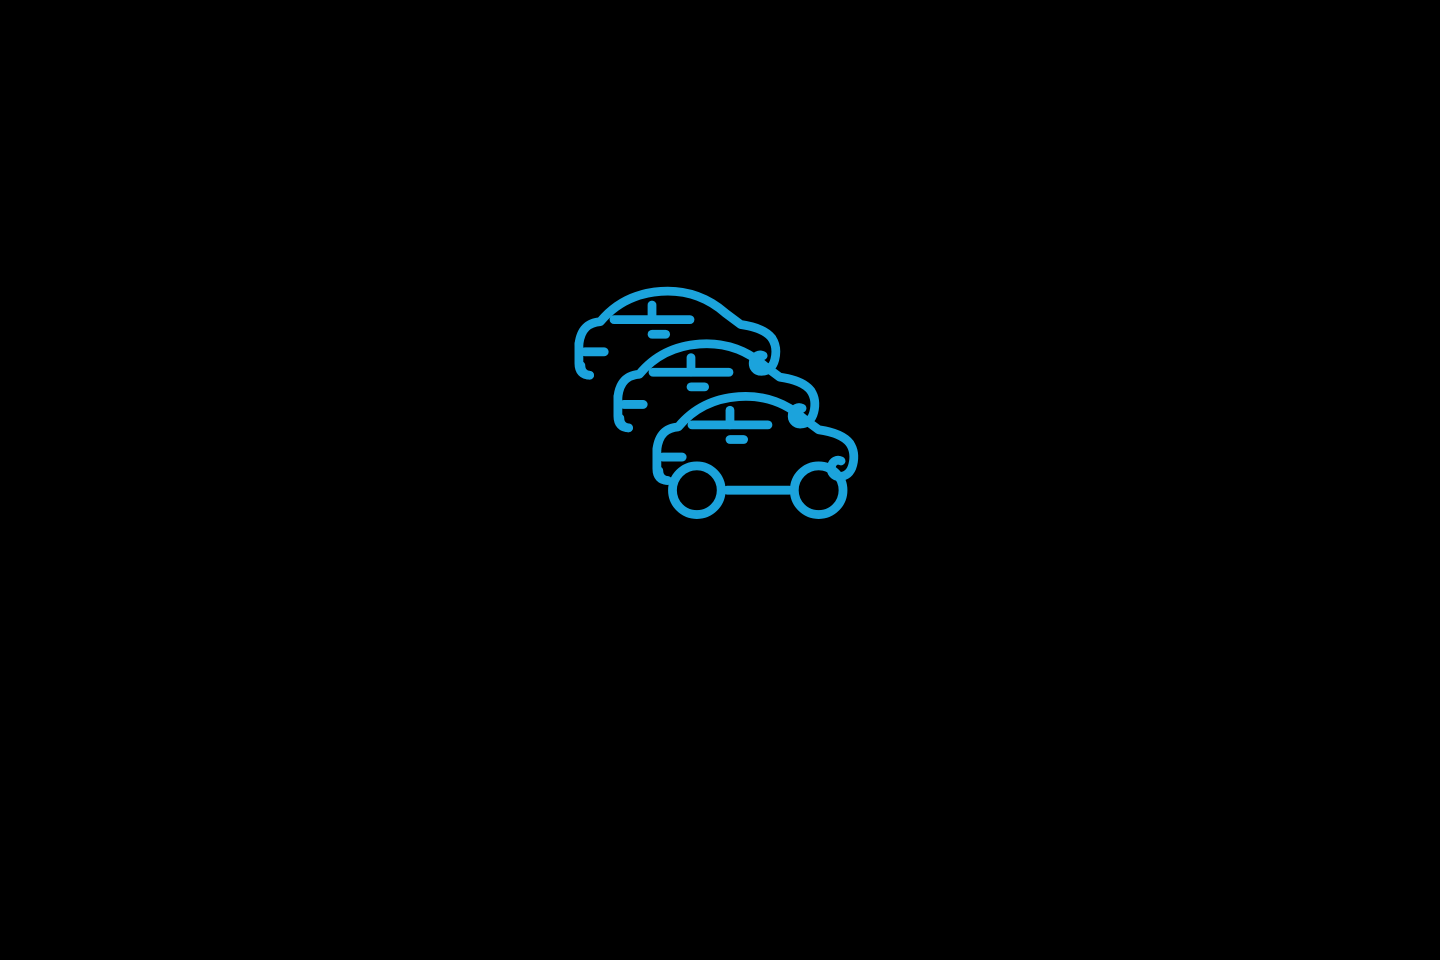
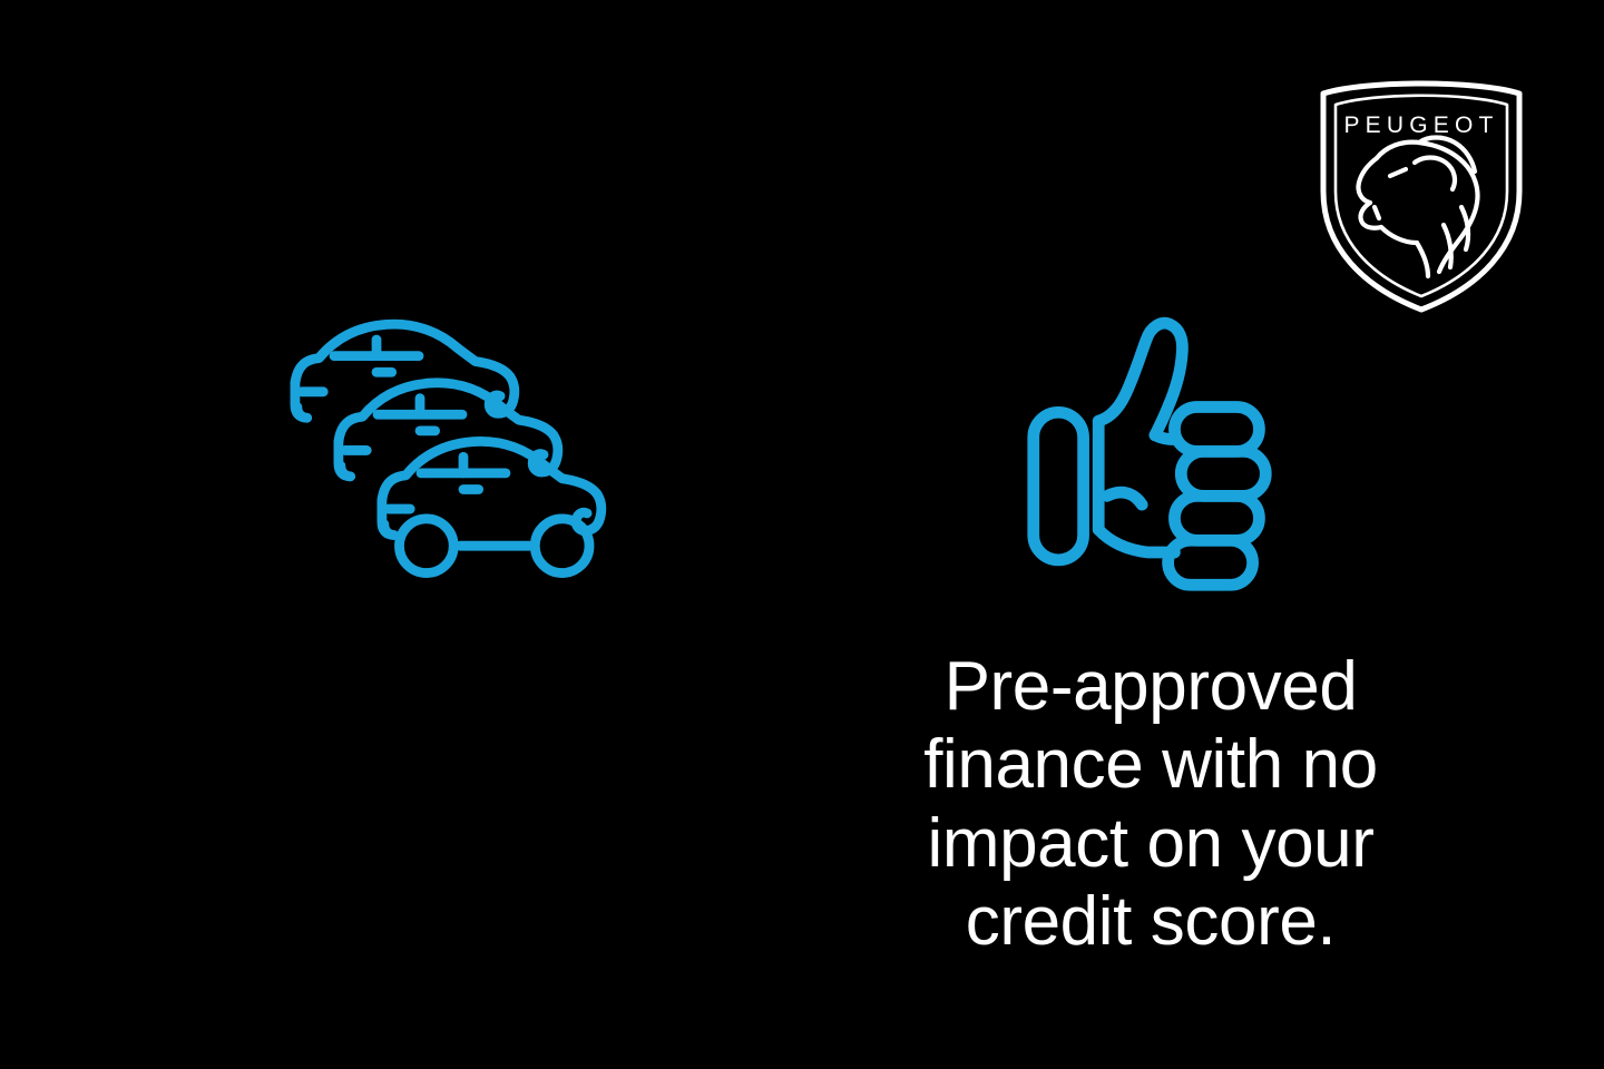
+ PEUGEOT
+ Pre-approved
+ finance with no
+ impact on your
+ credit score.
